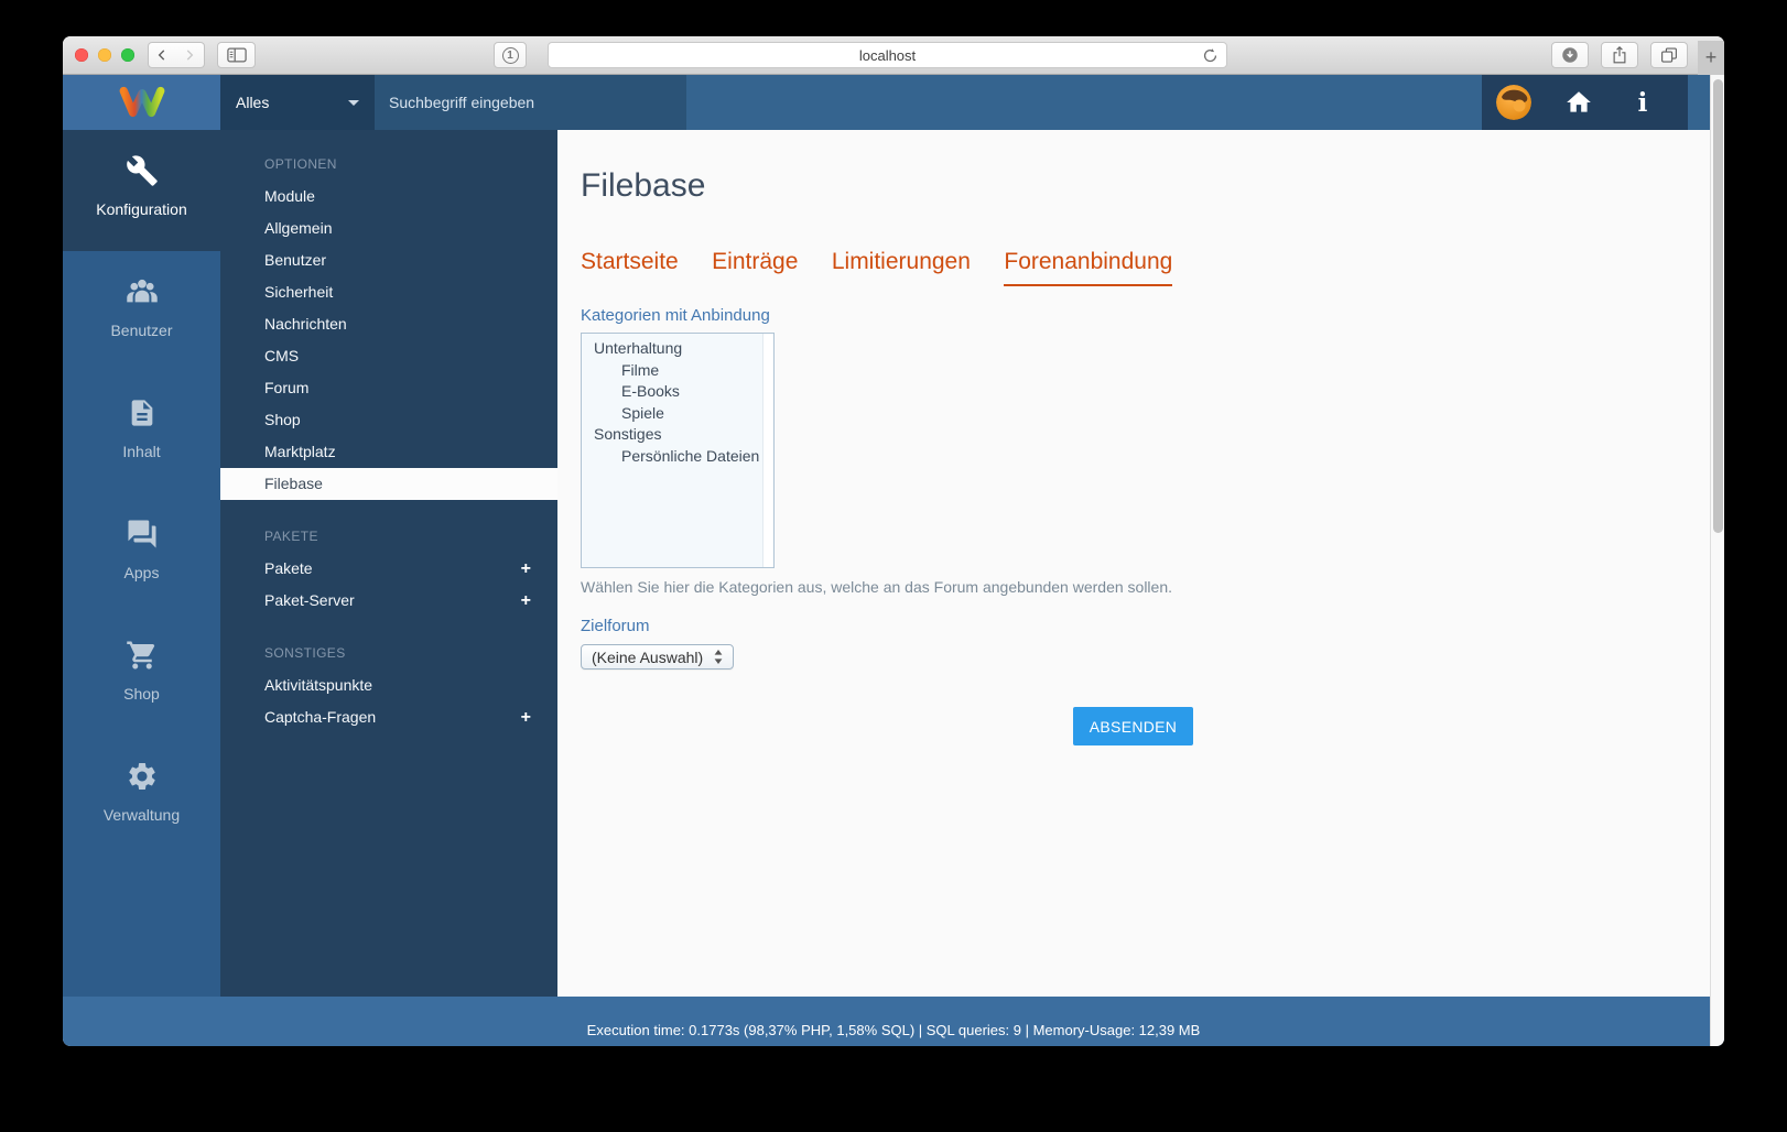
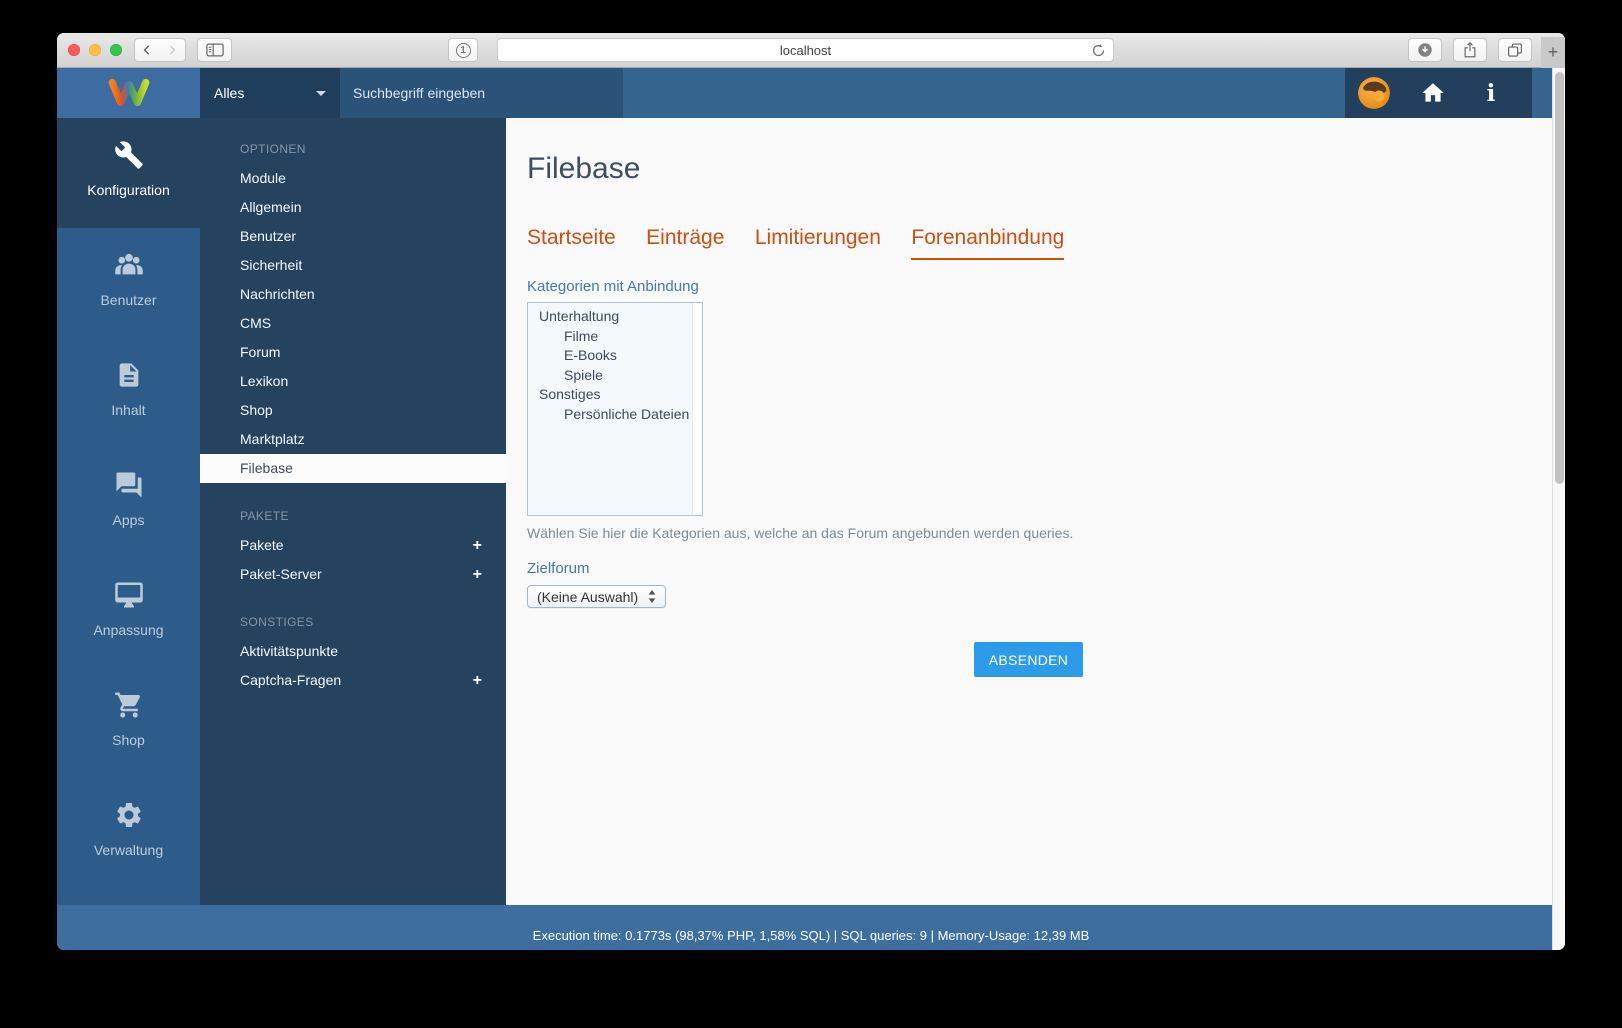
  1
  localhost
  +
  Alles
  Suchbegriff eingeben
  i
  Konfiguration
  Benutzer
  Inhalt
  Apps
+ Anpassung
  Shop
  Verwaltung
  OPTIONEN
  Module
  Allgemein
  Benutzer
  Sicherheit
  Nachrichten
  CMS
  Forum
+ Lexikon
  Shop
  Marktplatz
  Filebase
  PAKETE
  Pakete
  +
  Paket-Server
  +
  SONSTIGES
  Aktivitätspunkte
  Captcha-Fragen
  +
  Filebase
  Startseite Einträge Limitierungen Forenanbindung
  Kategorien mit Anbindung
  Unterhaltung
  Filme
  E-Books
  Spiele
  Sonstiges
  Persönliche Dateien
- Wählen Sie hier die Kategorien aus, welche an das Forum angebunden werden sollen.
+ Wählen Sie hier die Kategorien aus, welche an das Forum angebunden werden queries.
  Zielforum
  (Keine Auswahl)
  ABSENDEN
  Execution time: 0.1773s (98,37% PHP, 1,58% SQL) | SQL queries: 9 | Memory-Usage: 12,39 MB
